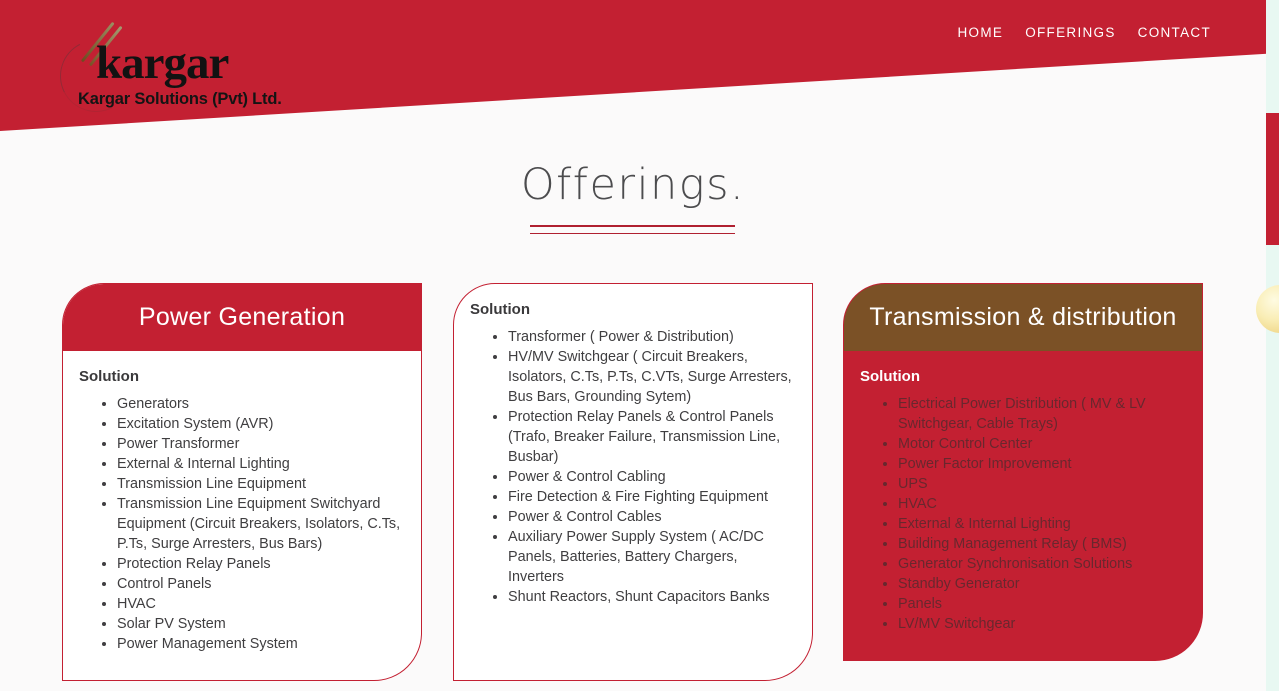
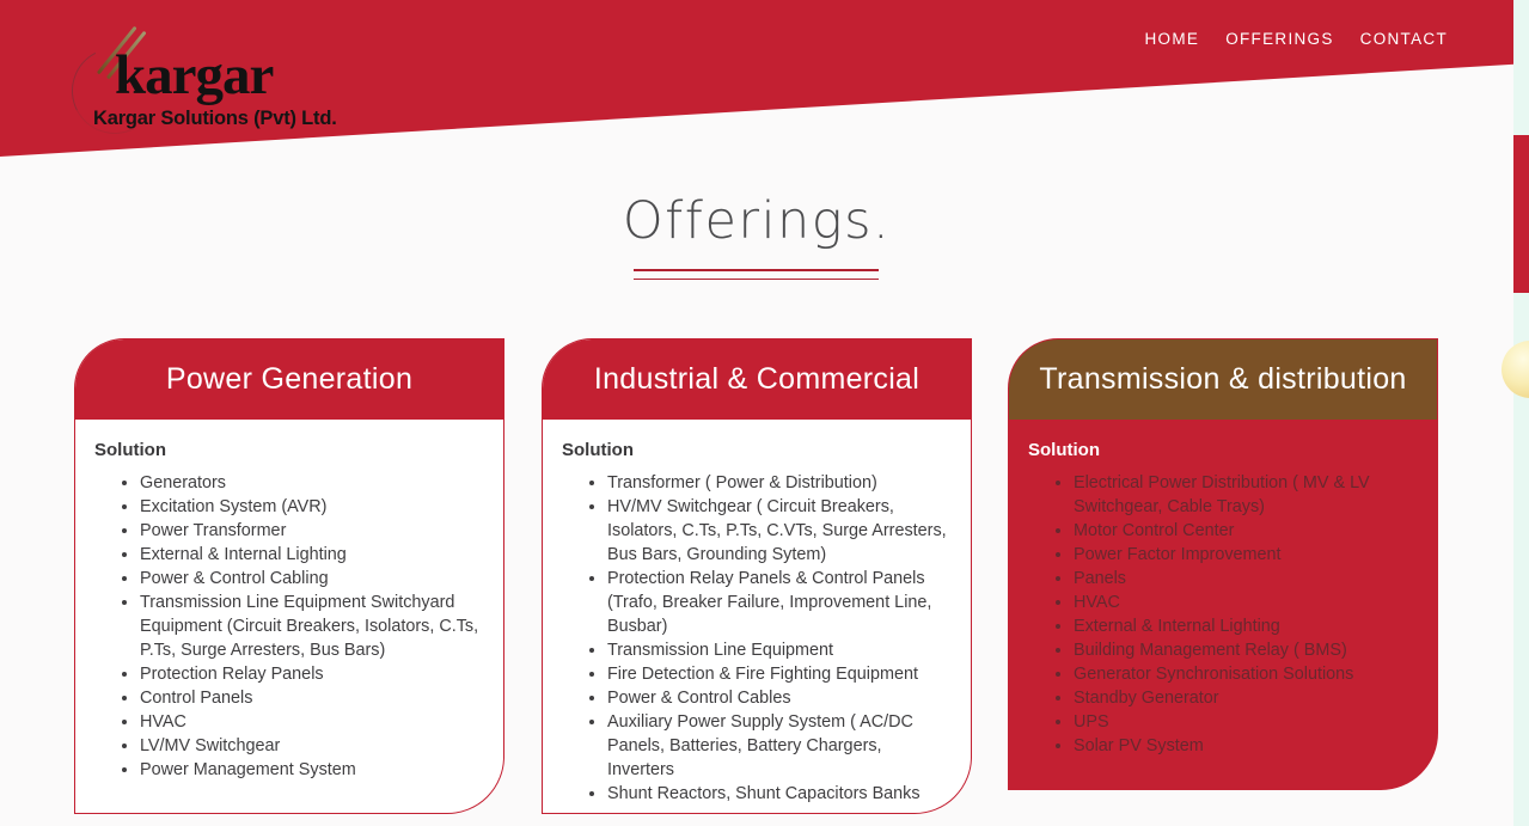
  HOME
  OFFERINGS
  CONTACT
  kargar
  Kargar Solutions (Pvt) Ltd.
  Offerings.
  Power Generation
  Solution
  Generators
  Excitation System (AVR)
  Power Transformer
  External & Internal Lighting
- Transmission Line Equipment
+ Power & Control Cabling
  Transmission Line Equipment Switchyard Equipment (Circuit Breakers, Isolators, C.Ts, P.Ts, Surge Arresters, Bus Bars)
  Protection Relay Panels
  Control Panels
  HVAC
- Solar PV System
+ LV/MV Switchgear
  Power Management System
+ Industrial & Commercial
  Solution
  Transformer ( Power & Distribution)
  HV/MV Switchgear ( Circuit Breakers, Isolators, C.Ts, P.Ts, C.VTs, Surge Arresters, Bus Bars, Grounding Sytem)
- Protection Relay Panels & Control Panels (Trafo, Breaker Failure, Transmission Line, Busbar)
+ Protection Relay Panels & Control Panels (Trafo, Breaker Failure, Improvement Line, Busbar)
- Power & Control Cabling
+ Transmission Line Equipment
  Fire Detection & Fire Fighting Equipment
  Power & Control Cables
  Auxiliary Power Supply System ( AC/DC Panels, Batteries, Battery Chargers, Inverters
  Shunt Reactors, Shunt Capacitors Banks
  Transmission & distribution
  Solution
  Electrical Power Distribution ( MV & LV Switchgear, Cable Trays)
  Motor Control Center
  Power Factor Improvement
- UPS
+ Panels
  HVAC
  External & Internal Lighting
  Building Management Relay ( BMS)
  Generator Synchronisation Solutions
  Standby Generator
- Panels
+ UPS
- LV/MV Switchgear
+ Solar PV System
